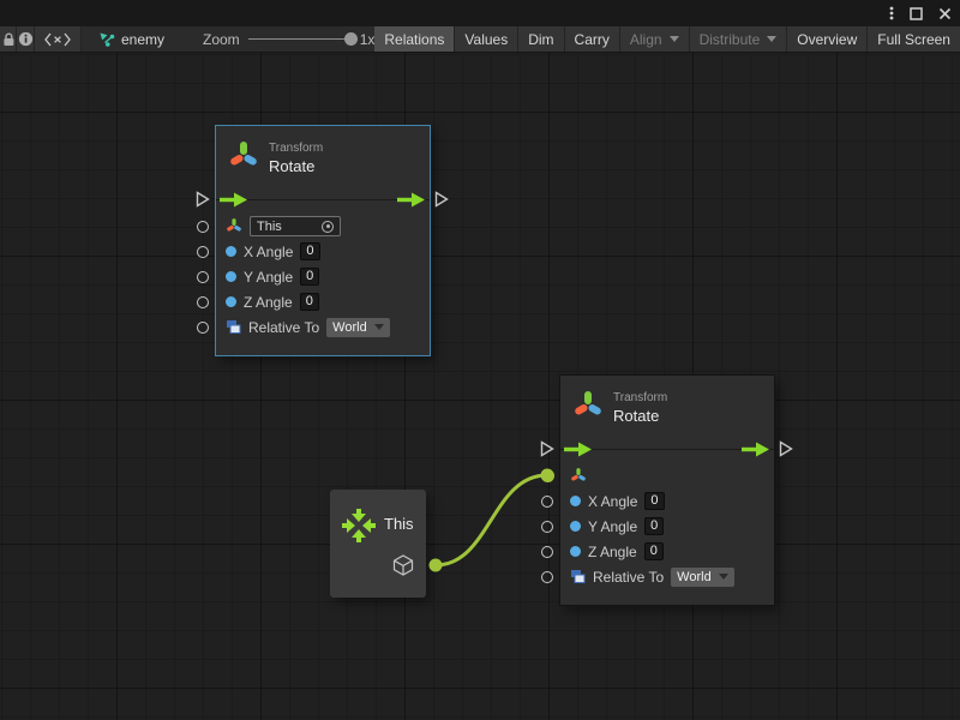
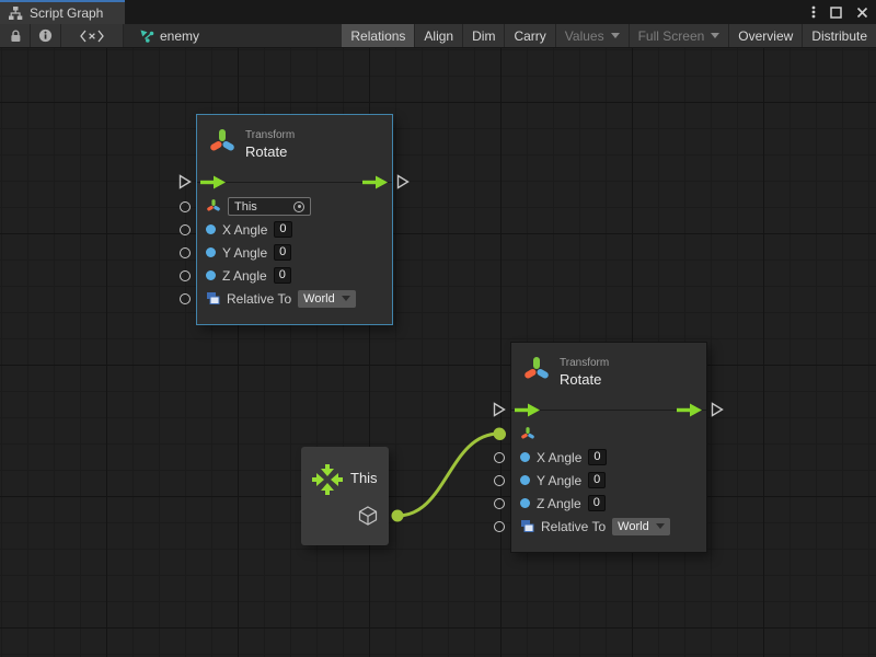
+ Script Graph
  enemy
- Zoom
- 1x
  Relations
- Values
+ Align
  Dim
  Carry
- Align
+ Values
- Distribute
+ Full Screen
  Overview
- Full Screen
+ Distribute
  Transform
  Rotate
  This
  X Angle
  0
  Y Angle
  0
  Z Angle
  0
  Relative To
  World
  Transform
  Rotate
  X Angle
  0
  Y Angle
  0
  Z Angle
  0
  Relative To
  World
  This
